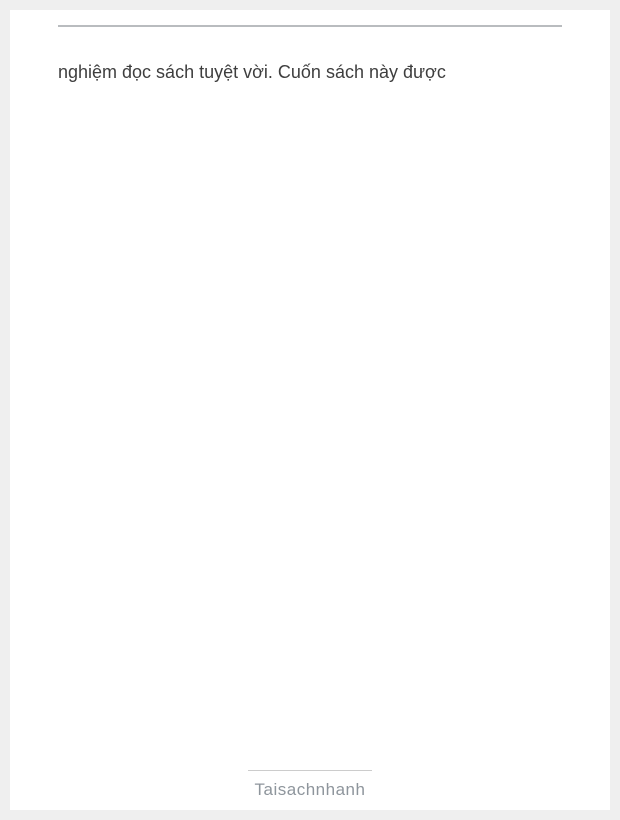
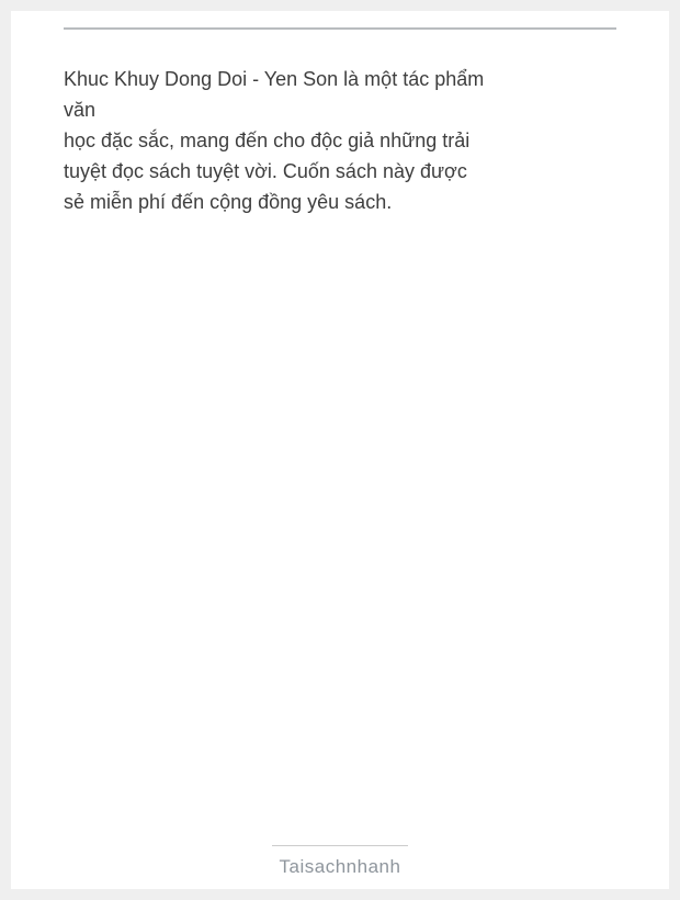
+ Khuc Khuy Dong Doi - Yen Son là một tác phẩm
+ văn
+ học đặc sắc, mang đến cho độc giả những trải
- nghiệm đọc sách tuyệt vời. Cuốn sách này được
+ tuyệt đọc sách tuyệt vời. Cuốn sách này được
+ sẻ miễn phí đến cộng đồng yêu sách.
  Taisachnhanh
